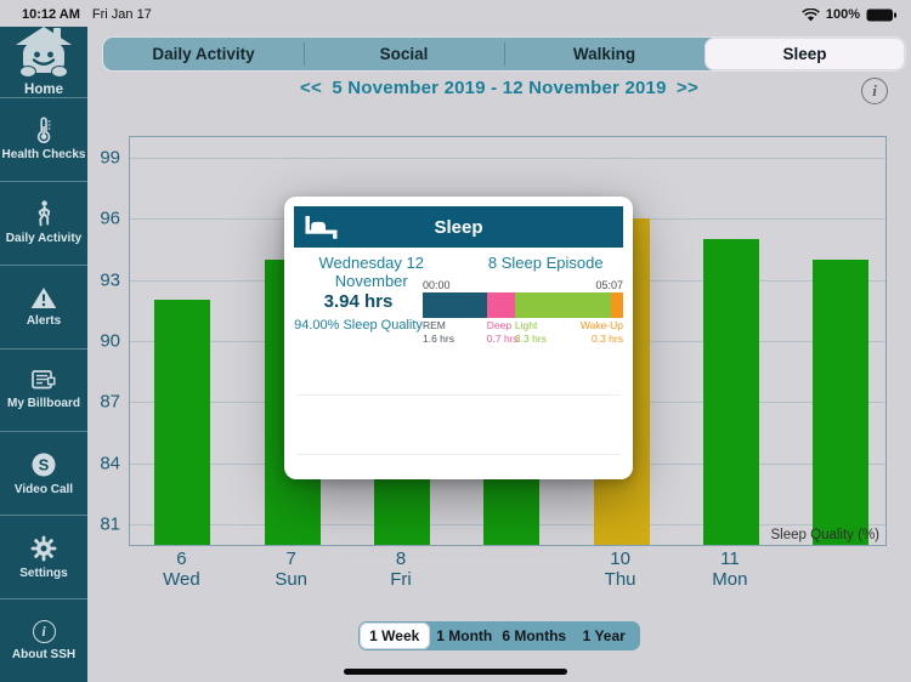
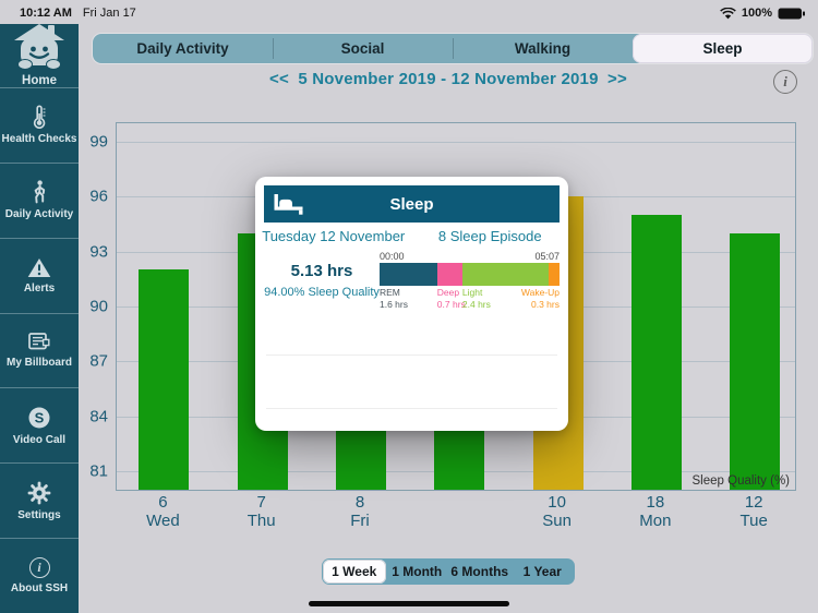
  10:12 AM
  Fri Jan 17
  100%
  Home
  Health Checks
  Daily Activity
  Alerts
  My Billboard
  S
  Video Call
  Settings
  i
  About SSH
  Daily Activity
  Social
  Walking
  Sleep
  << 5 November 2019 - 12 November 2019 >>
  i
  Sleep Quality (%)
  81
  84
  87
  90
  93
  96
  99
  6
  Wed
  7
- Sun
+ Thu
  8
  Fri
  10
- Thu
+ Sun
- 11
+ 18
  Mon
+ 12
+ Tue
  Sleep
- Wednesday 12 November
+ Tuesday 12 November
  8 Sleep Episode
- 3.94 hrs
+ 5.13 hrs
  94.00% Sleep Quality
  00:00
  05:07
  REM
  Deep
  Light
  Wake-Up
  1.6 hrs
  0.7 hrs
- 3.3 hrs
+ 2.4 hrs
  0.3 hrs
  1 Week
  1 Month
  6 Months
  1 Year
